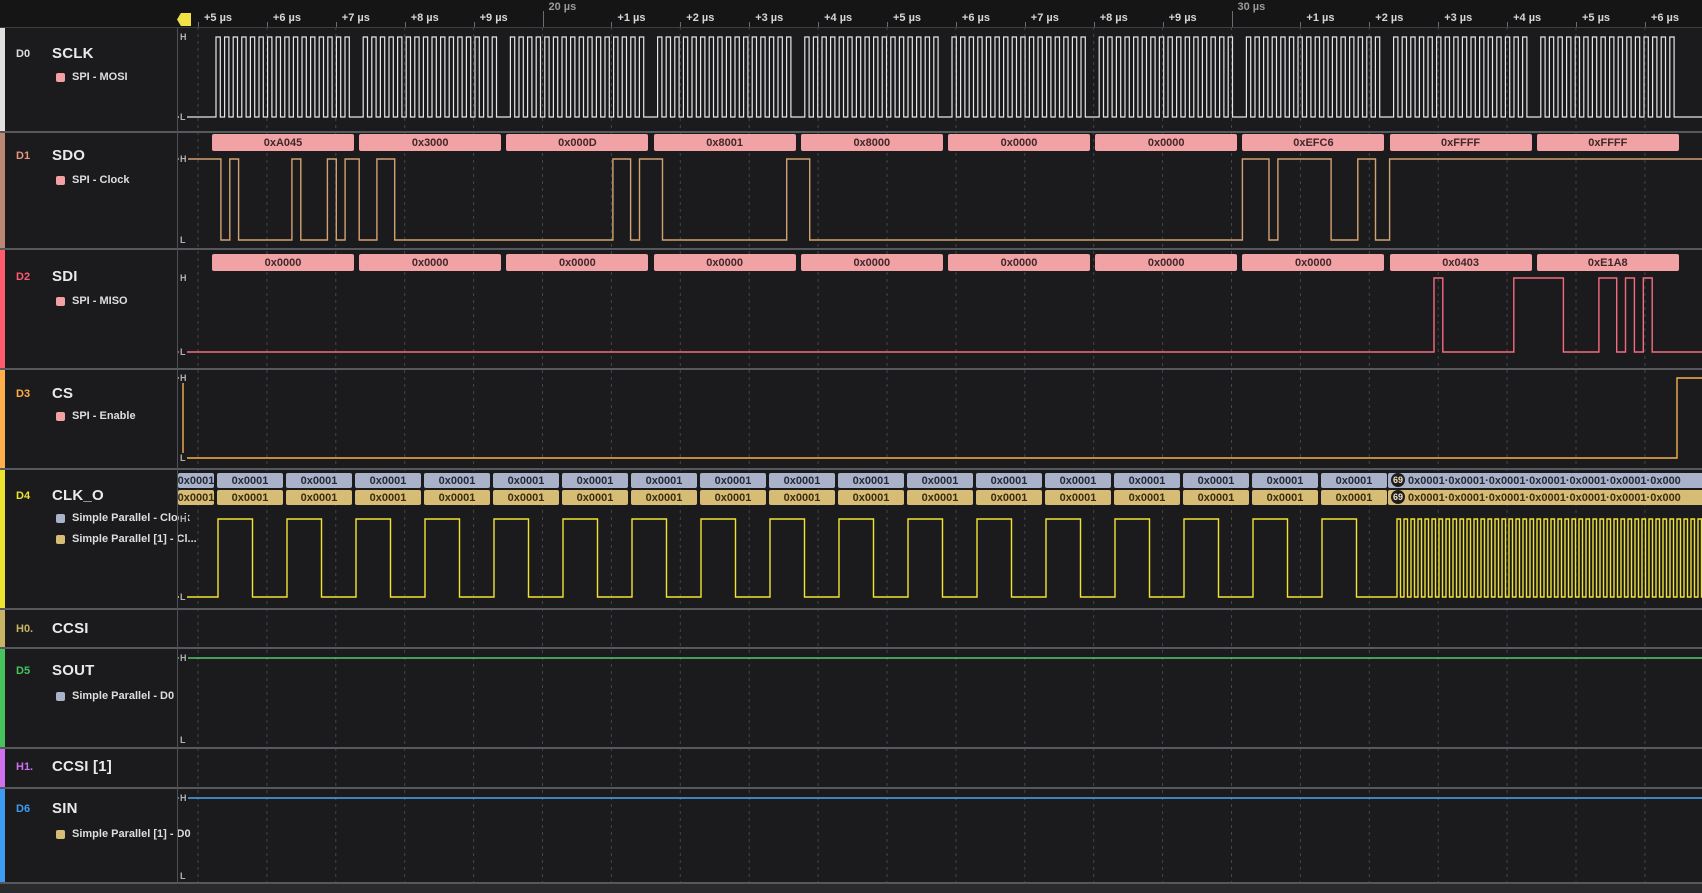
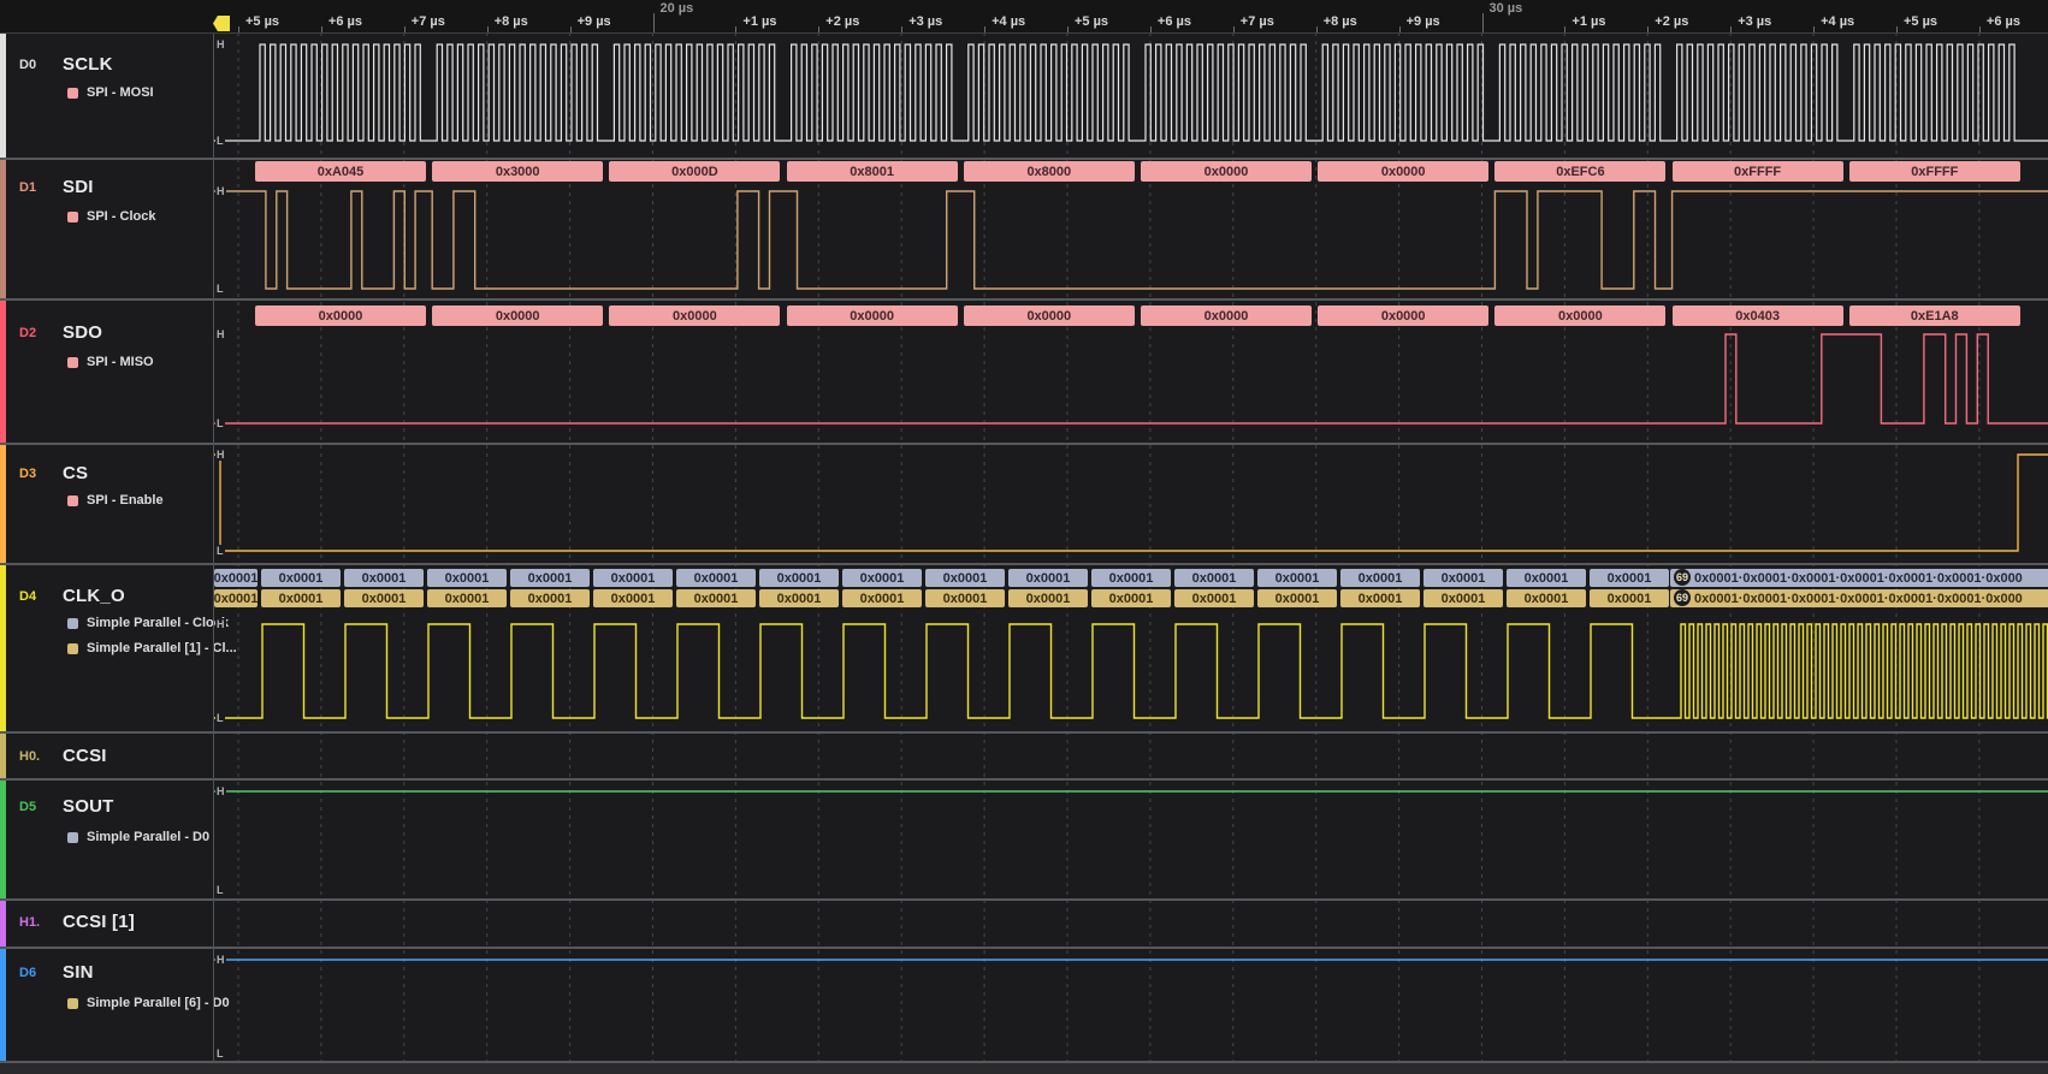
  +5 µs
  +6 µs
  +7 µs
  +8 µs
  +9 µs
  20 µs
  +1 µs
  +2 µs
  +3 µs
  +4 µs
  +5 µs
  +6 µs
  +7 µs
  +8 µs
  +9 µs
  30 µs
  +1 µs
  +2 µs
  +3 µs
  +4 µs
  +5 µs
  +6 µs
  D0
  SCLK
  SPI - MOSI
  H
  L
  D1
- SDO
+ SDI
  SPI - Clock
  H
  L
  0xA045
  0x3000
  0x000D
  0x8001
  0x8000
  0x0000
  0x0000
  0xEFC6
  0xFFFF
  0xFFFF
  D2
- SDI
+ SDO
  SPI - MISO
  H
  L
  0x0000
  0x0000
  0x0000
  0x0000
  0x0000
  0x0000
  0x0000
  0x0000
  0x0403
  0xE1A8
  D3
  CS
  SPI - Enable
  H
  L
  D4
  CLK_O
  Simple Parallel - Clo
  Simple Parallel [1] - Cl...
  H
  L
  0x0001
  0x0001
  0x0001
  0x0001
  0x0001
  0x0001
  0x0001
  0x0001
  0x0001
  0x0001
  0x0001
  0x0001
  0x0001
  0x0001
  0x0001
  0x0001
  0x0001
  0x0001
  0x0001·0x0001·0x0001·0x0001·0x0001·0x0001·0x000
  69
  0x0001
  0x0001
  0x0001
  0x0001
  0x0001
  0x0001
  0x0001
  0x0001
  0x0001
  0x0001
  0x0001
  0x0001
  0x0001
  0x0001
  0x0001
  0x0001
  0x0001
  0x0001
  0x0001·0x0001·0x0001·0x0001·0x0001·0x0001·0x000
  69
  H0.
  CCSI
  D5
  SOUT
  Simple Parallel - D0
  H
  L
  H1.
  CCSI [1]
  D6
  SIN
- Simple Parallel [1] - D0
+ Simple Parallel [6] - D0
  H
  L
